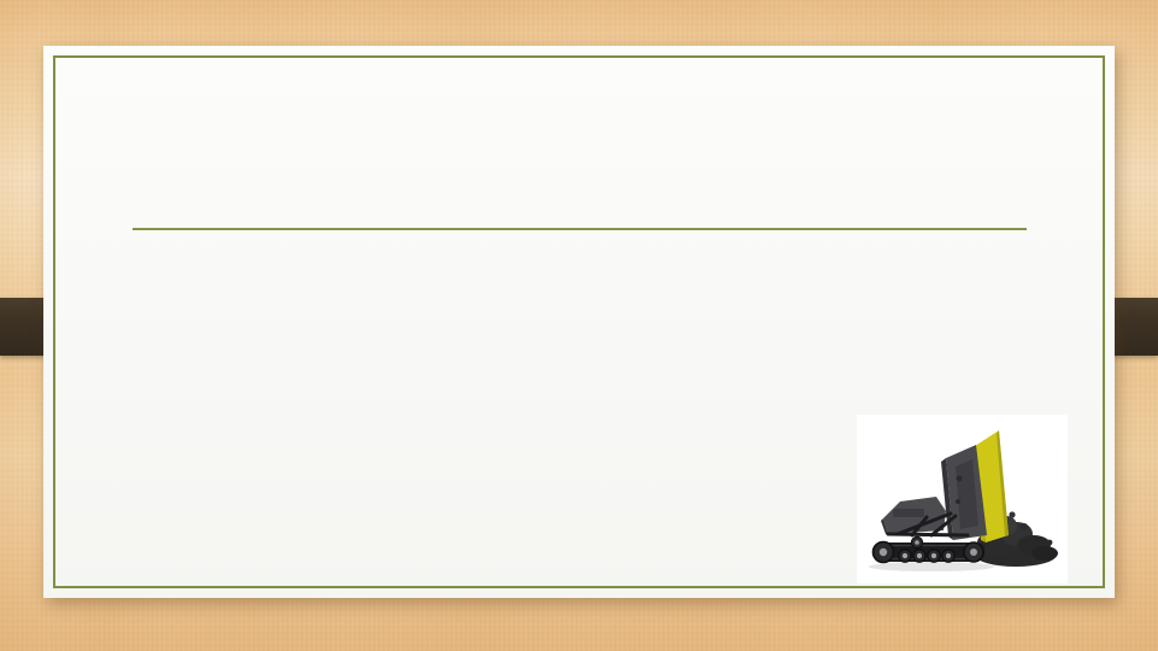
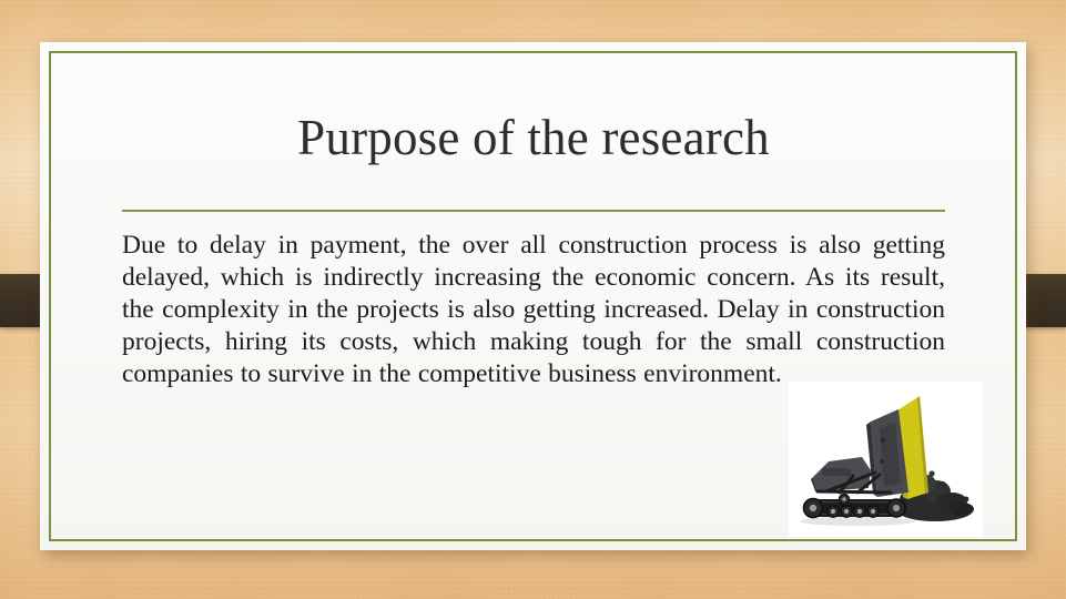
+ Purpose of the research
+ Due to delay in payment, the over all construction process is also getting delayed, which is indirectly increasing the economic concern. As its result, the complexity in the projects is also getting increased. Delay in construction projects, hiring its costs, which making tough for the small construction companies to survive in the competitive business environment.
